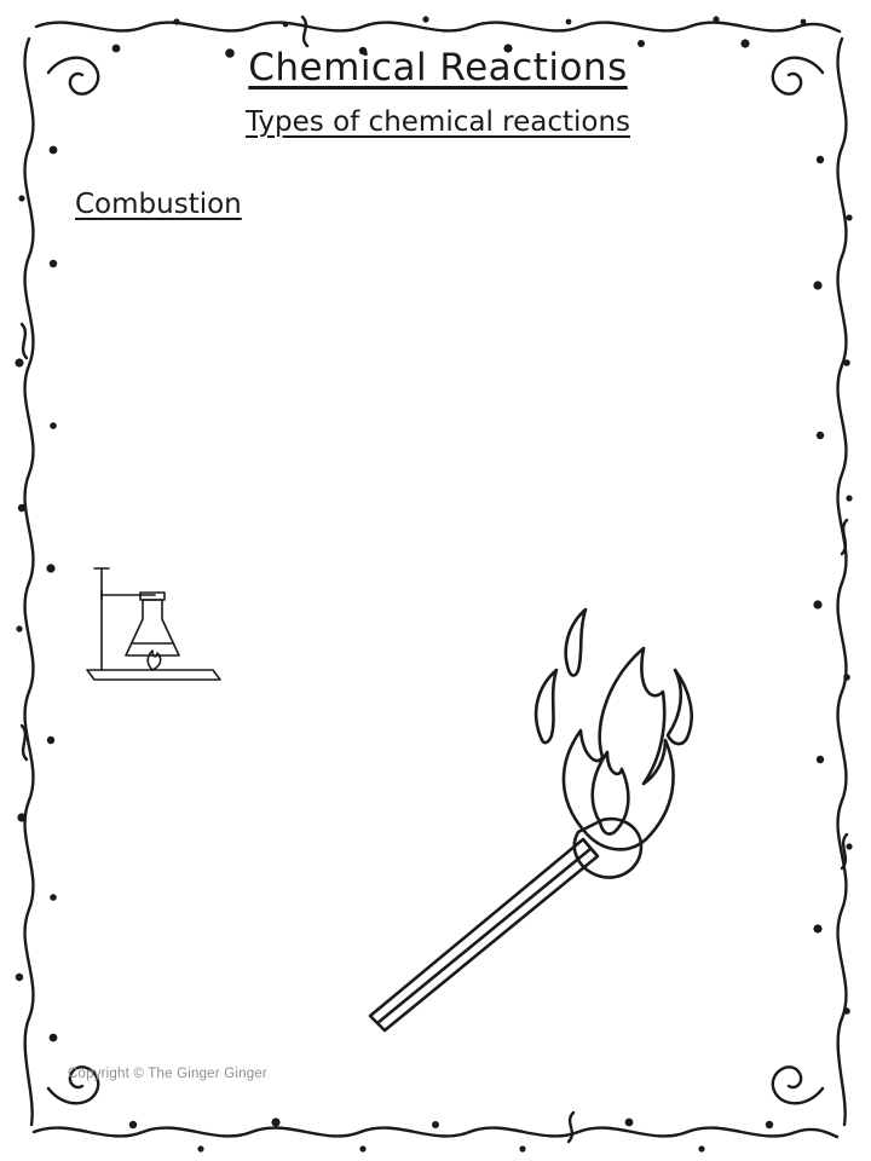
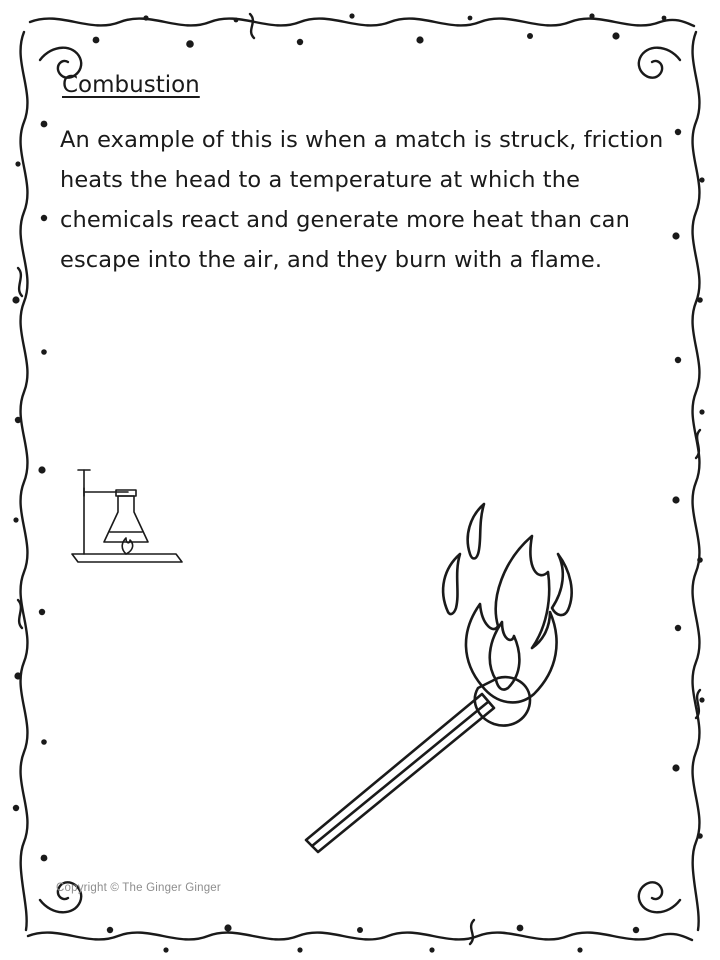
- Chemical Reactions
- Types of chemical reactions
  Combustion
+ An example of this is when a match is struck, friction heats the head to a temperature at which the chemicals react and generate more heat than can escape into the air, and they burn with a flame.
  Copyright © The Ginger Ginger
